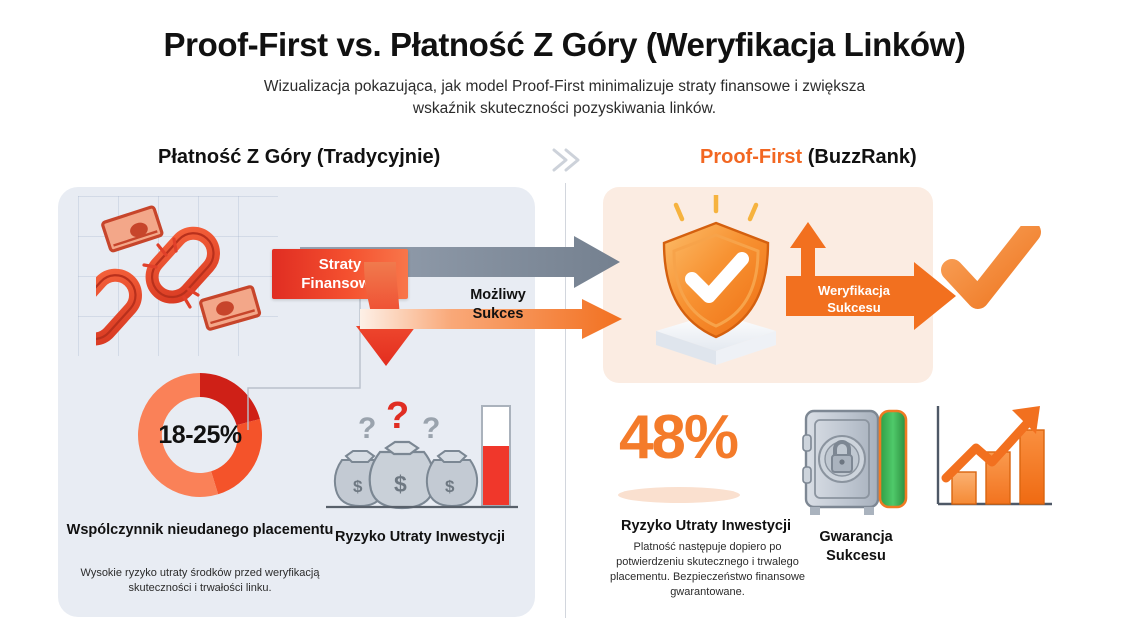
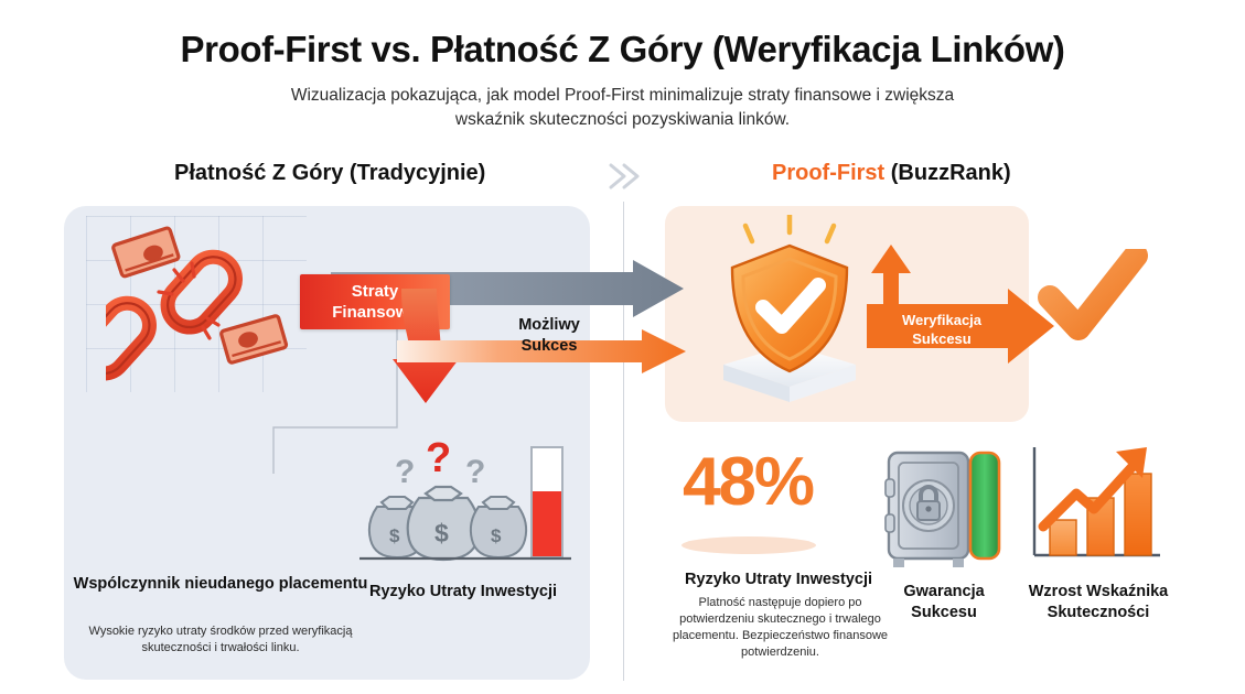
  Proof-First vs. Płatność Z Góry (Weryfikacja Linków)
  Wizualizacja pokazująca, jak model Proof-First minimalizuje straty finansowe i zwiększa
  wskaźnik skuteczności pozyskiwania linków.
  Płatność Z Góry (Tradycyjnie)
  Proof-First (BuzzRank)
- 18-25%
  Wspólczynnik nieudanego placementu
  Wysokie ryzyko utraty środków przed weryfikacją skuteczności i trwałości linku.
  Straty
  Finansow
  Możliwy
  Sukces
  ?
  ?
  ?
  $
  $
  $
  Ryzyko Utraty Inwestycji
  Weryfikacja
  Sukcesu
  48%
  Ryzyko Utraty Inwestycji
- Platność następuje dopiero po potwierdzeniu skutecznego i trwalego placementu. Bezpieczeństwo finansowe gwarantowane.
+ Platność następuje dopiero po potwierdzeniu skutecznego i trwalego placementu. Bezpieczeństwo finansowe potwierdzeniu.
  Gwarancja
  Sukcesu
+ Wzrost Wskaźnika
+ Skuteczności
